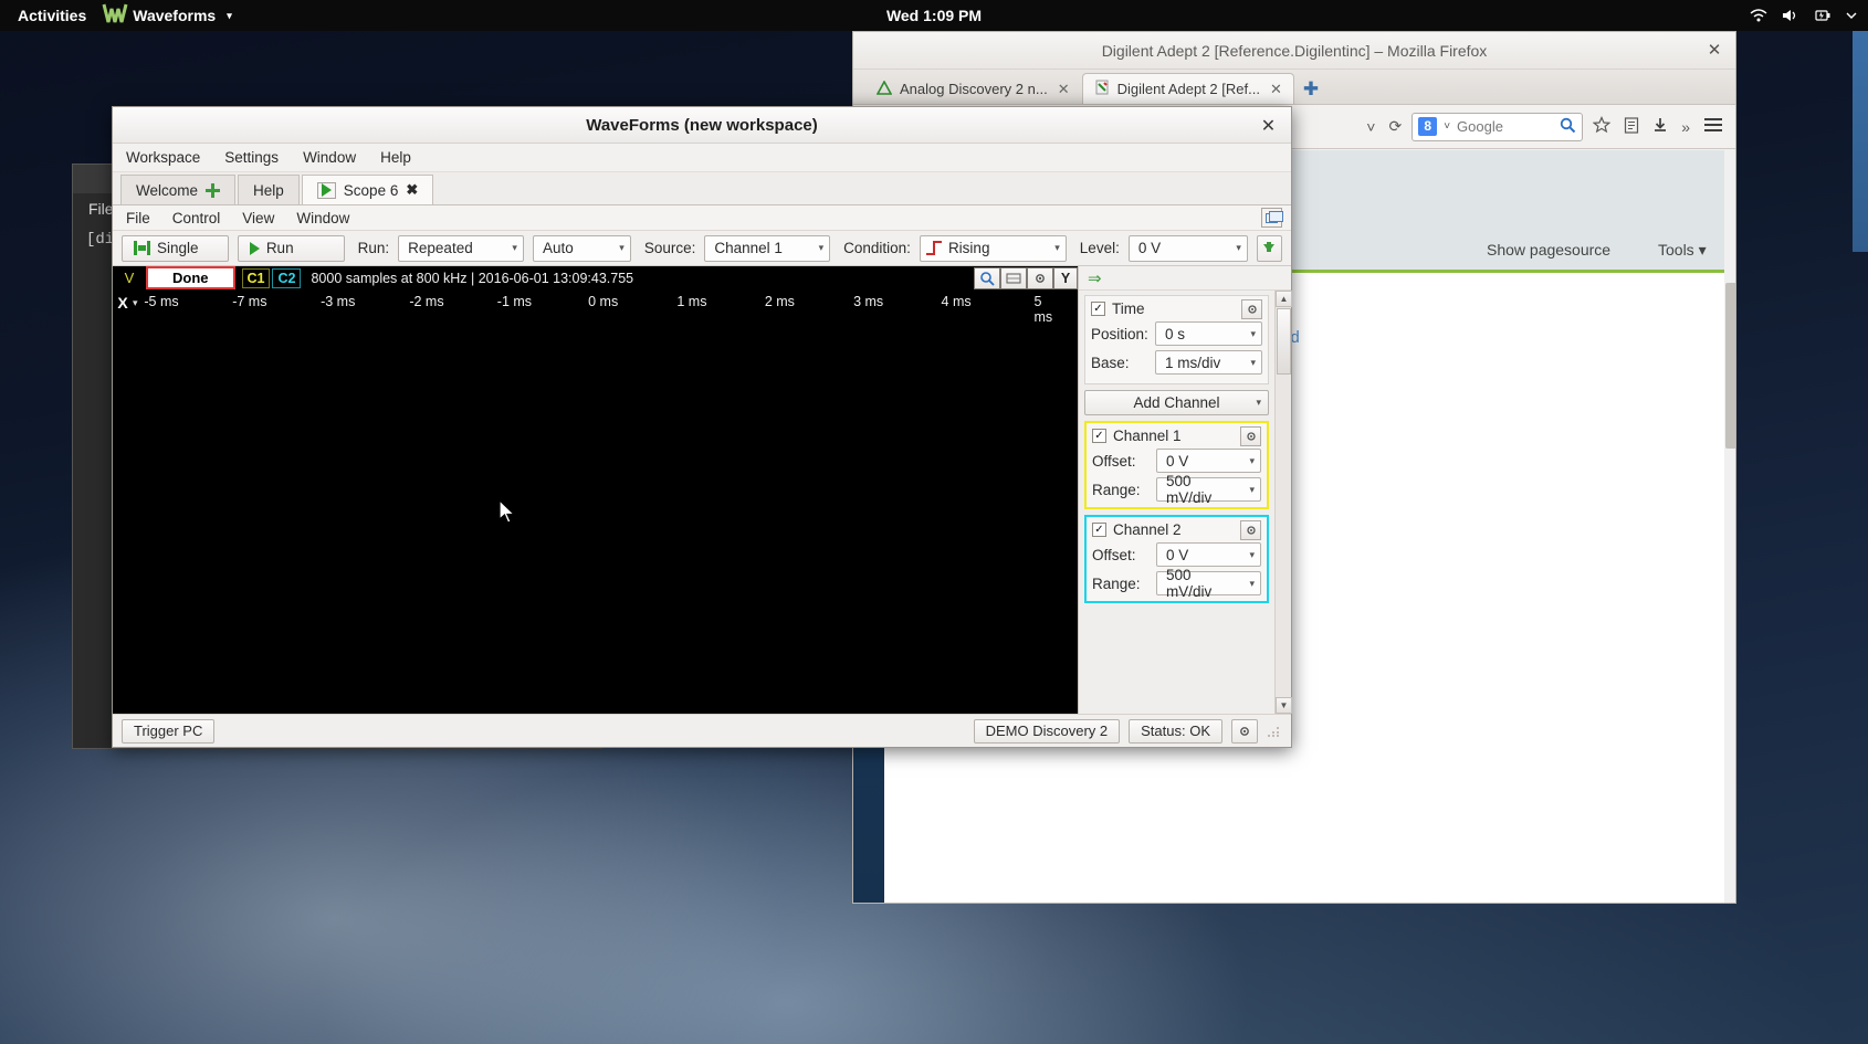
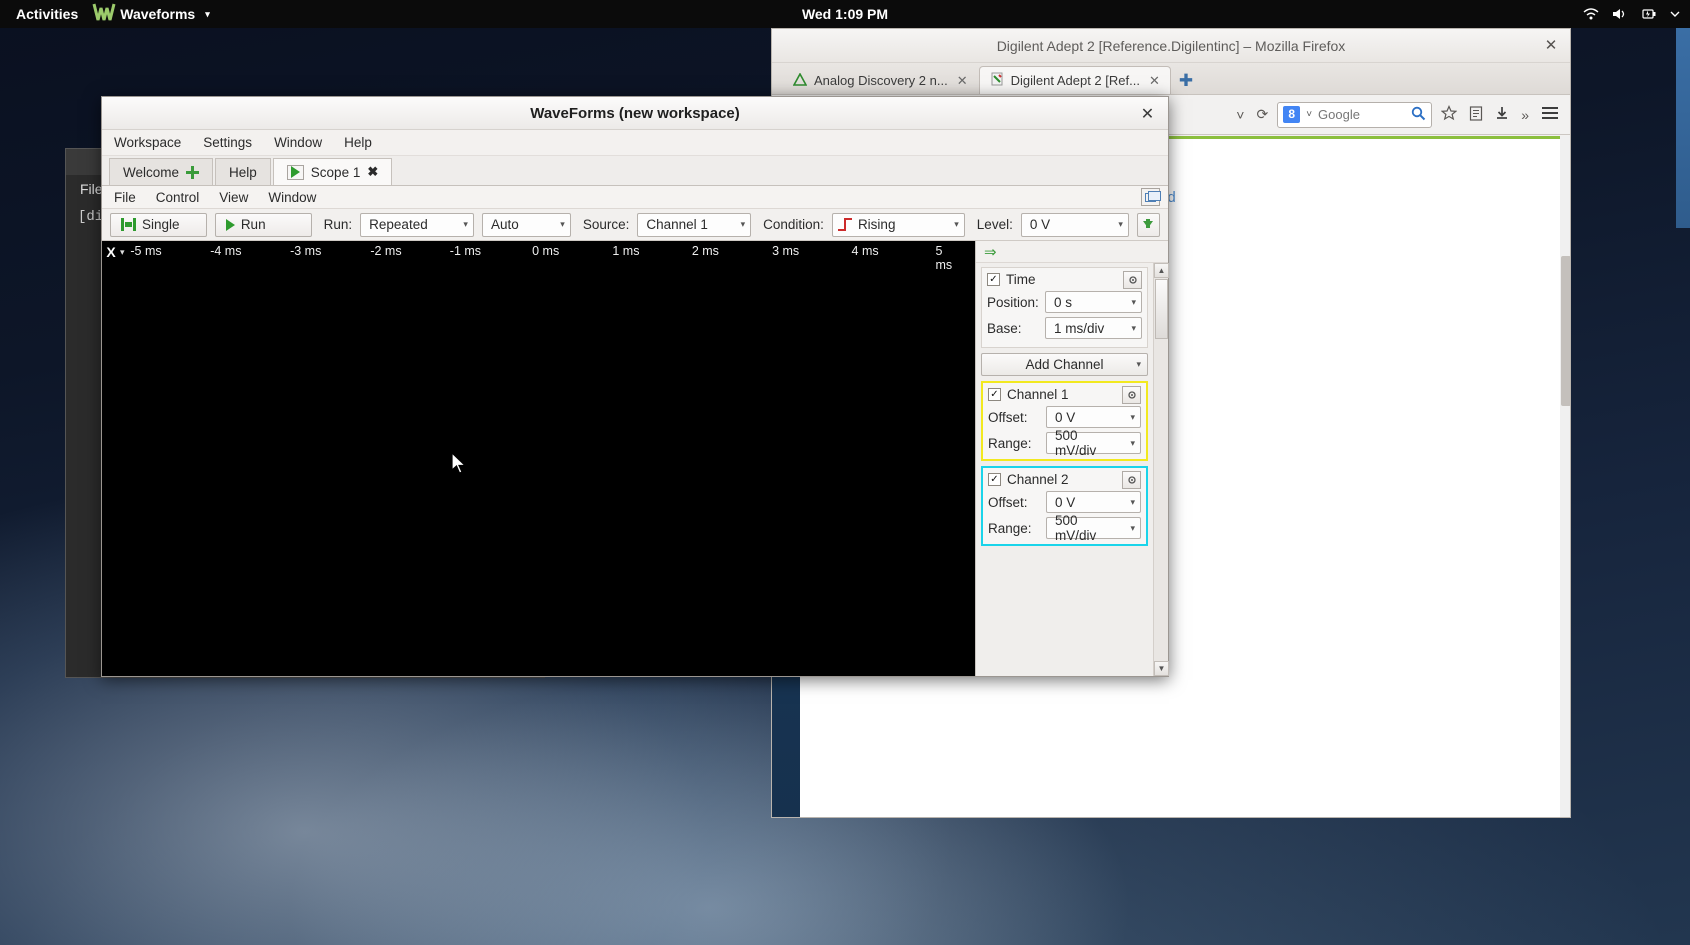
  Activities
  Waveforms
  ▾
  Wed 1:09 PM
  File
  [di
  Digilent Adept 2 [Reference.Digilentinc] – Mozilla Firefox
  ✕
  Analog Discovery 2 n...
  ✕
  Digilent Adept 2 [Ref...
  ✕
  ✚
  ˅
  ⟳
  8
  ˅
  Google
  »
- Show pagesource
- Tools ▾
  WaveForms (new workspace)
  ✕
  Workspace
  Settings
  Window
  Help
  Welcome
  Help
- Scope 6
+ Scope 1
  ✖
  File
  Control
  View
  Window
  Single
  Run
  Run:
  Repeated
  ▾
  Auto
  ▾
  Source:
  Channel 1
  ▾
  Condition:
  Rising
  ▾
  Level:
  0 V
  ▾
- V
- Done
- C1
- C2
- 8000 samples at 800 kHz | 2016-06-01 13:09:43.755
- Y
  X
  ▾
  -5 ms
- -7 ms
+ -4 ms
  -3 ms
  -2 ms
  -1 ms
  0 ms
  1 ms
  2 ms
  3 ms
  4 ms
  5 ms
  ⇒
  ✓
  Time
  Position:
  0 s
  ▾
  Base:
  1 ms/div
  ▾
  Add Channel
  ▾
  ✓
  Channel 1
  Offset:
  0 V
  ▾
  Range:
  500 mV/div
  ▾
  ✓
  Channel 2
  Offset:
  0 V
  ▾
  Range:
  500 mV/div
  ▾
  ▲
  ▼
- Trigger PC
- DEMO Discovery 2
- Status: OK
